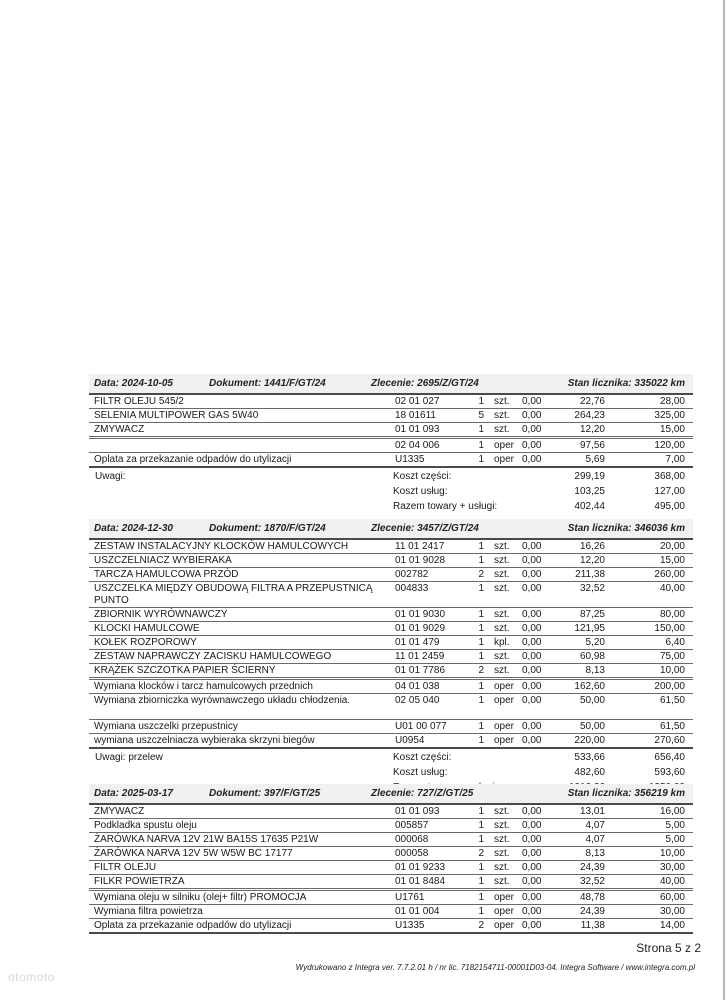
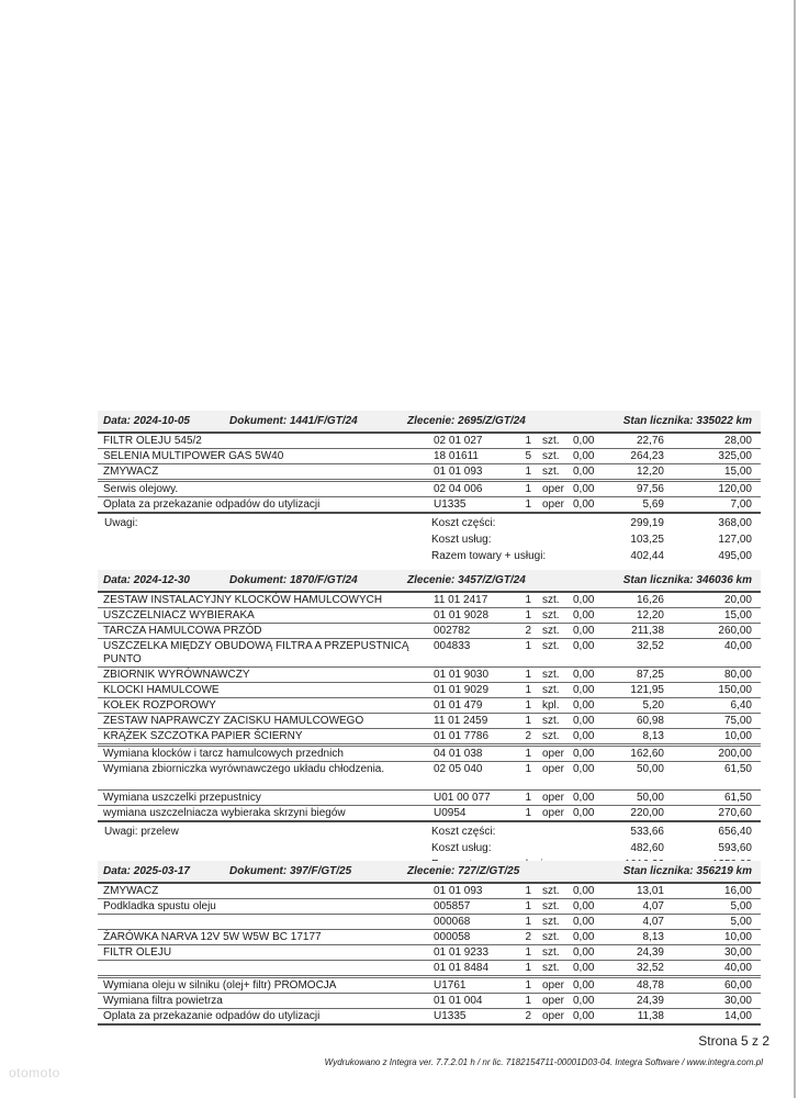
  Data: 2024-10-05
  Dokument: 1441/F/GT/24
  Zlecenie: 2695/Z/GT/24
  Stan licznika: 335022 km
  FILTR OLEJU 545/2
  02 01 027
  1
  szt.
  0,00
  22,76
  28,00
  SELENIA MULTIPOWER GAS 5W40
  18 01611
  5
  szt.
  0,00
  264,23
  325,00
  ZMYWACZ
  01 01 093
  1
  szt.
  0,00
  12,20
  15,00
+ Serwis olejowy.
  02 04 006
  1
  oper
  0,00
  97,56
  120,00
  Oplata za przekazanie odpadów do utylizacji
  U1335
  1
  oper
  0,00
  5,69
  7,00
  Uwagi:
  Koszt części:
  299,19
  368,00
  Koszt usług:
  103,25
  127,00
  Razem towary + usługi:
  402,44
  495,00
  Data: 2024-12-30
  Dokument: 1870/F/GT/24
  Zlecenie: 3457/Z/GT/24
  Stan licznika: 346036 km
  ZESTAW INSTALACYJNY KLOCKÓW HAMULCOWYCH
  11 01 2417
  1
  szt.
  0,00
  16,26
  20,00
  USZCZELNIACZ WYBIERAKA
  01 01 9028
  1
  szt.
  0,00
  12,20
  15,00
  TARCZA HAMULCOWA PRZÓD
  002782
  2
  szt.
  0,00
  211,38
  260,00
  USZCZELKA MIĘDZY OBUDOWĄ FILTRA A PRZEPUSTNICĄ PUNTO
  004833
  1
  szt.
  0,00
  32,52
  40,00
  ZBIORNIK WYRÓWNAWCZY
  01 01 9030
  1
  szt.
  0,00
  87,25
  80,00
  KLOCKI HAMULCOWE
  01 01 9029
  1
  szt.
  0,00
  121,95
  150,00
  KOŁEK ROZPOROWY
  01 01 479
  1
  kpl.
  0,00
  5,20
  6,40
  ZESTAW NAPRAWCZY ZACISKU HAMULCOWEGO
  11 01 2459
  1
  szt.
  0,00
  60,98
  75,00
  KRĄŻEK SZCZOTKA PAPIER ŚCIERNY
  01 01 7786
  2
  szt.
  0,00
  8,13
  10,00
  Wymiana klocków i tarcz hamulcowych przednich
  04 01 038
  1
  oper
  0,00
  162,60
  200,00
  Wymiana zbiorniczka wyrównawczego układu chłodzenia.
  02 05 040
  1
  oper
  0,00
  50,00
  61,50
  Wymiana uszczelki przepustnicy
  U01 00 077
  1
  oper
  0,00
  50,00
  61,50
  wymiana uszczelniacza wybieraka skrzyni biegów
  U0954
  1
  oper
  0,00
  220,00
  270,60
  Uwagi: przelew
  Koszt części:
  533,66
  656,40
  Koszt usług:
  482,60
  593,60
  Data: 2025-03-17
  Dokument: 397/F/GT/25
  Zlecenie: 727/Z/GT/25
  Stan licznika: 356219 km
  ZMYWACZ
  01 01 093
  1
  szt.
  0,00
  13,01
  16,00
  Podkladka spustu oleju
  005857
  1
  szt.
  0,00
  4,07
  5,00
- ŻARÓWKA NARVA 12V 21W BA15S 17635 P21W
  000068
  1
  szt.
  0,00
  4,07
  5,00
  ŻARÓWKA NARVA 12V 5W W5W BC 17177
  000058
  2
  szt.
  0,00
  8,13
  10,00
  FILTR OLEJU
  01 01 9233
  1
  szt.
  0,00
  24,39
  30,00
- FILKR POWIETRZA
  01 01 8484
  1
  szt.
  0,00
  32,52
  40,00
  Wymiana oleju w silniku (olej+ filtr) PROMOCJA
  U1761
  1
  oper
  0,00
  48,78
  60,00
  Wymiana filtra powietrza
  01 01 004
  1
  oper
  0,00
  24,39
  30,00
  Oplata za przekazanie odpadów do utylizacji
  U1335
  2
  oper
  0,00
  11,38
  14,00
  Strona 5 z 2
  Wydrukowano z Integra ver. 7.7.2.01 h / nr lic. 7182154711-00001D03-04. Integra Software / www.integra.com.pl
  otomoto
